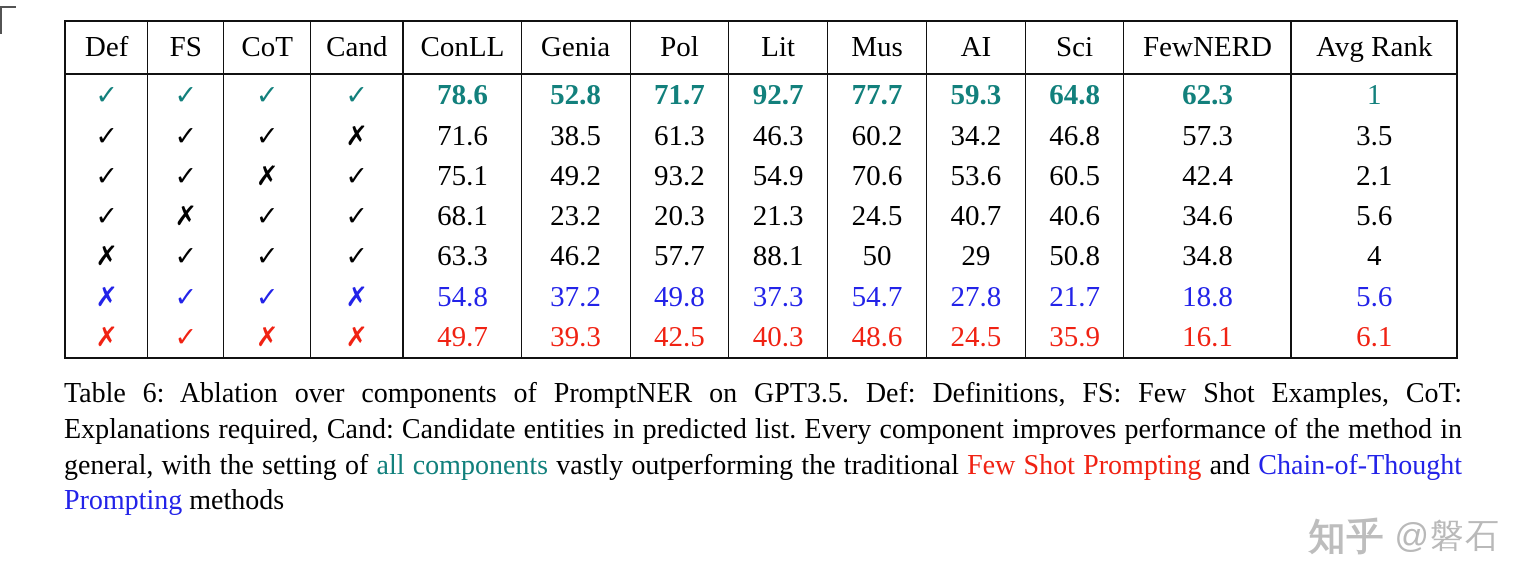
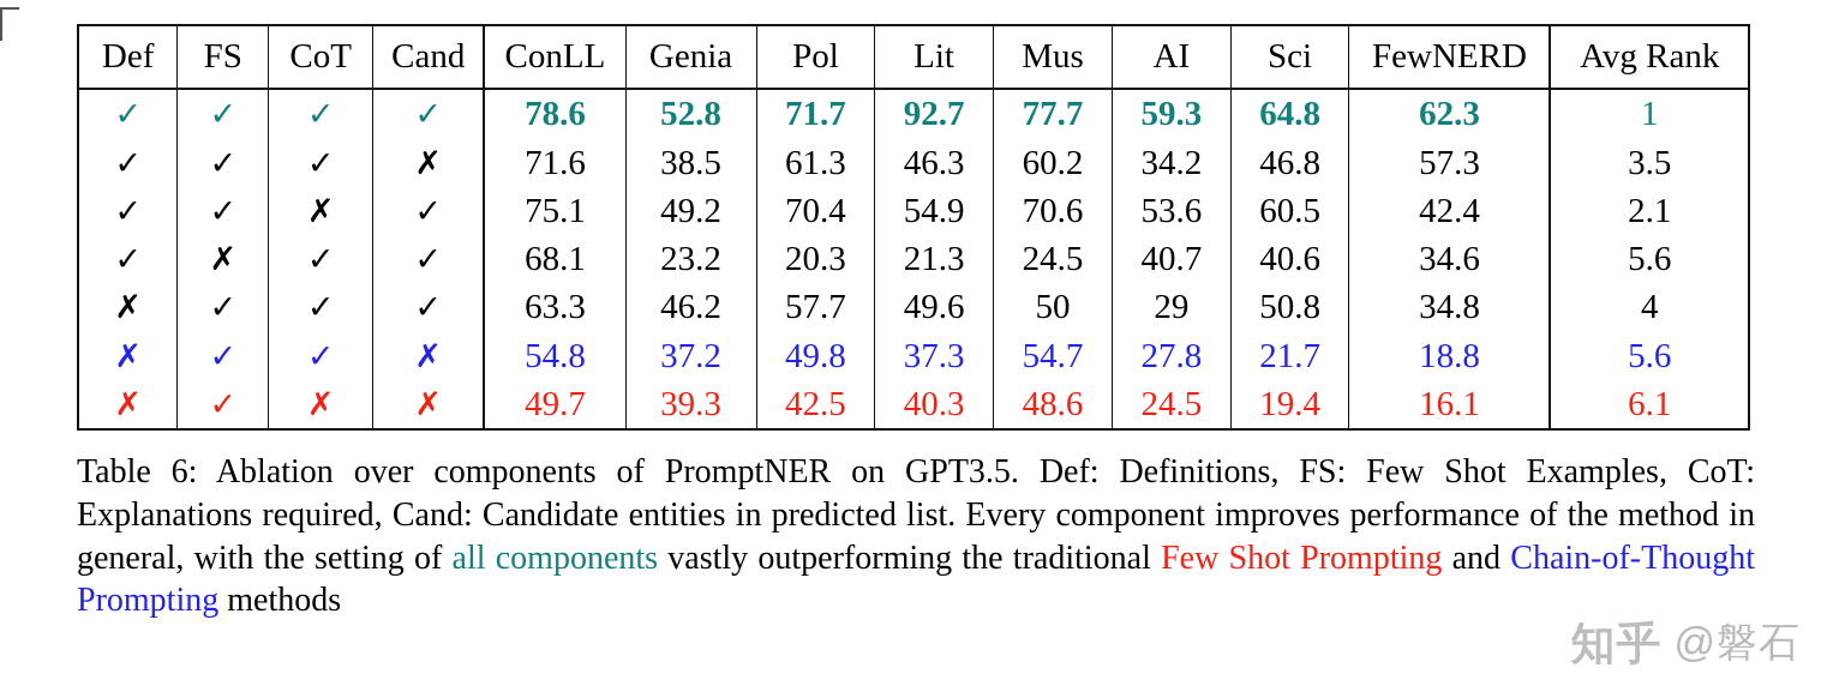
  Def	FS	CoT	Cand	ConLL	Genia	Pol	Lit	Mus	AI	Sci	FewNERD	Avg Rank
  ✓	✓	✓	✓	78.6	52.8	71.7	92.7	77.7	59.3	64.8	62.3	1
  ✓	✓	✓	✗	71.6	38.5	61.3	46.3	60.2	34.2	46.8	57.3	3.5
- ✓	✓	✗	✓	75.1	49.2	93.2	54.9	70.6	53.6	60.5	42.4	2.1
+ ✓	✓	✗	✓	75.1	49.2	70.4	54.9	70.6	53.6	60.5	42.4	2.1
  ✓	✗	✓	✓	68.1	23.2	20.3	21.3	24.5	40.7	40.6	34.6	5.6
- ✗	✓	✓	✓	63.3	46.2	57.7	88.1	50	29	50.8	34.8	4
+ ✗	✓	✓	✓	63.3	46.2	57.7	49.6	50	29	50.8	34.8	4
  ✗	✓	✓	✗	54.8	37.2	49.8	37.3	54.7	27.8	21.7	18.8	5.6
- ✗	✓	✗	✗	49.7	39.3	42.5	40.3	48.6	24.5	35.9	16.1	6.1
+ ✗	✓	✗	✗	49.7	39.3	42.5	40.3	48.6	24.5	19.4	16.1	6.1
  Table 6: Ablation over components of PromptNER on GPT3.5. Def: Definitions, FS: Few Shot Examples, CoT: Explanations required, Cand: Candidate entities in predicted list. Every component improves performance of the method in general, with the setting of all components vastly outperforming the traditional Few Shot Prompting and Chain-of-Thought Prompting methods
  知乎
  @磐石
